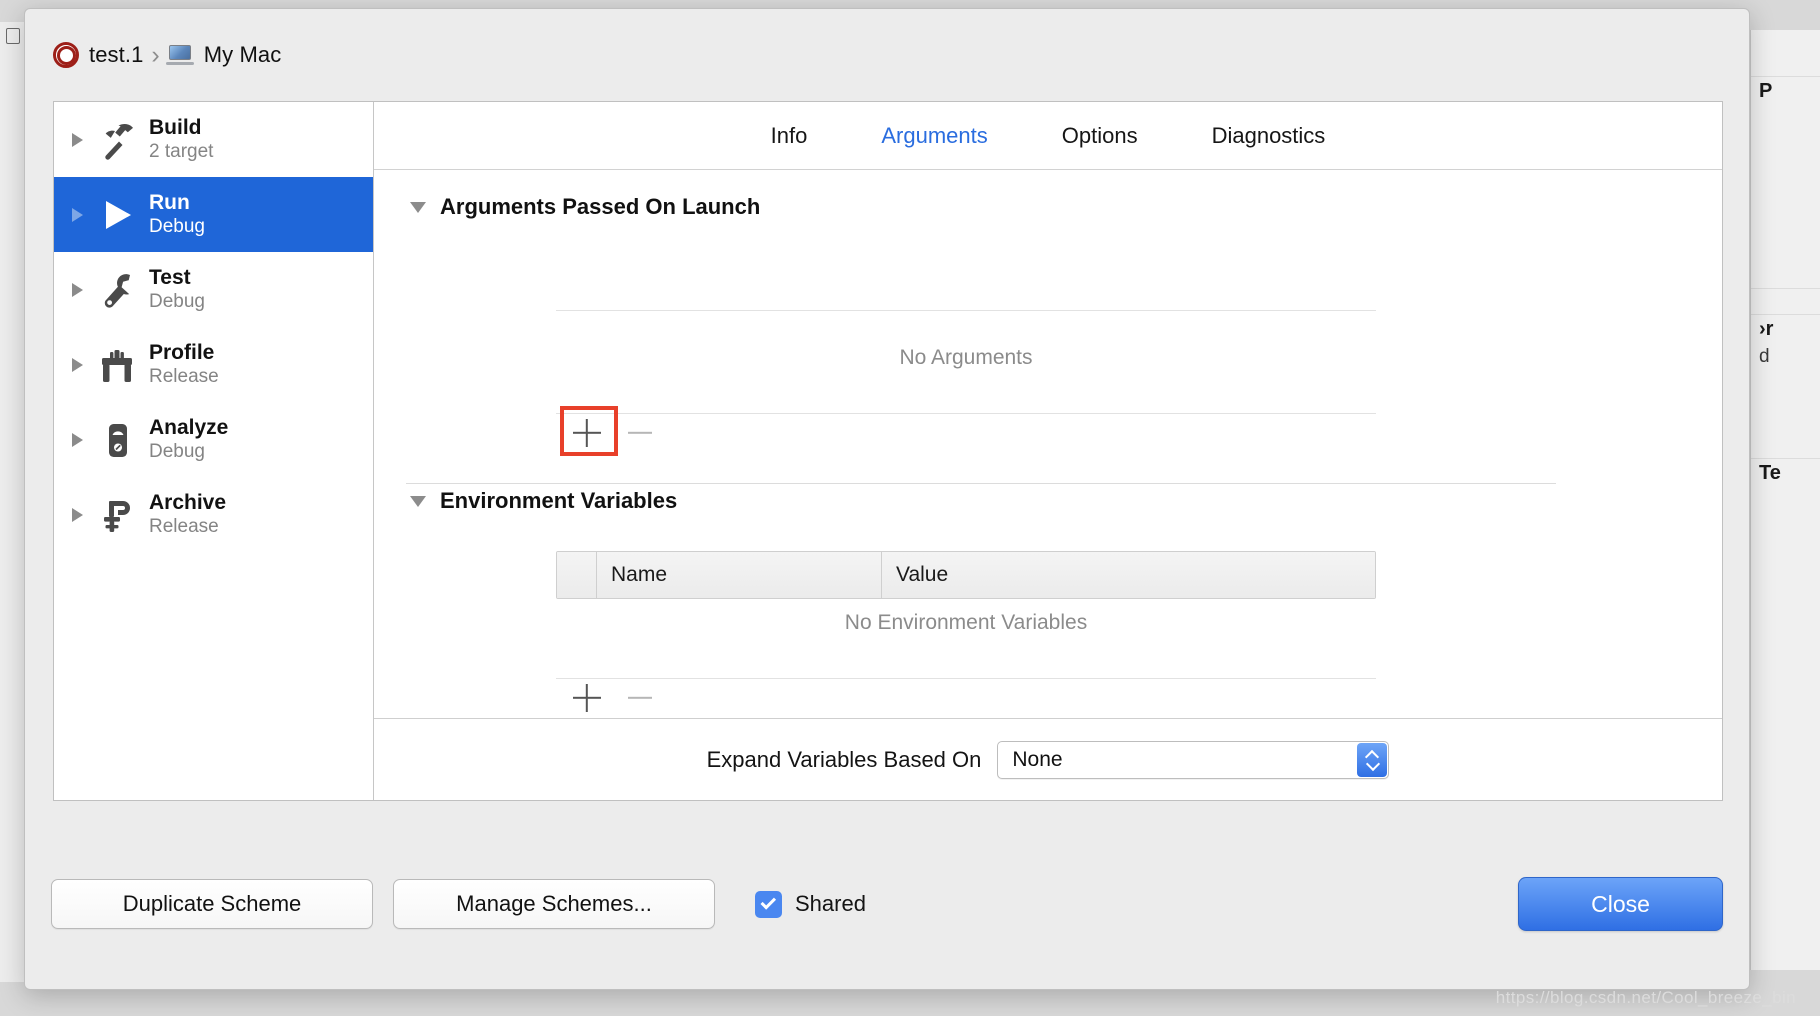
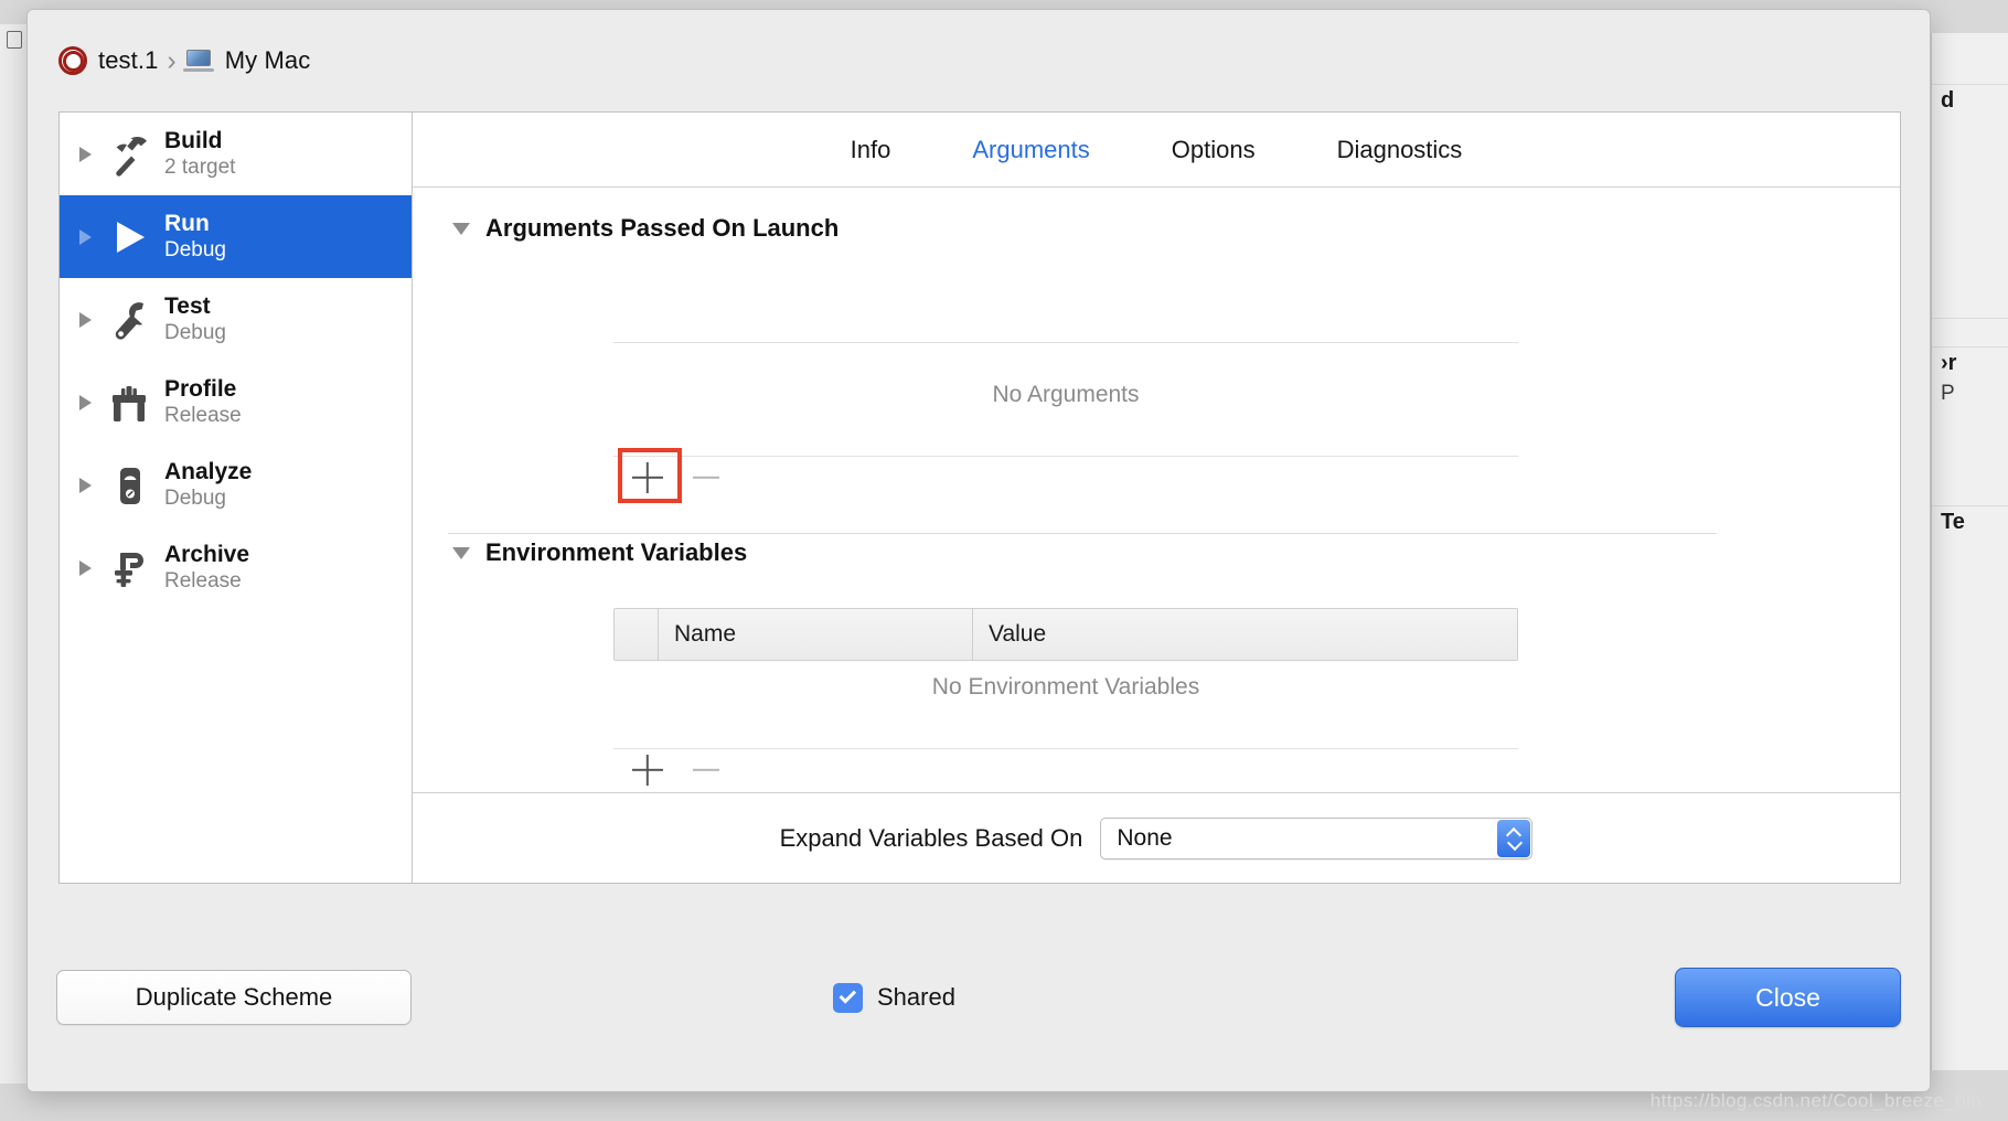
- P
+ d
  ›r
- d
+ P
  Te
  test.1
  ›
  My Mac
  Build
  2 target
  Run
  Debug
  Test
  Debug
  Profile
  Release
  Analyze
  Debug
  Archive
  Release
  Info
  Arguments
  Options
  Diagnostics
  Arguments Passed On Launch
  No Arguments
  Environment Variables
  Name
  Value
  No Environment Variables
  Expand Variables Based On
  None
  Duplicate Scheme
- Manage Schemes...
  Shared
  Close
  https://blog.csdn.net/Cool_breeze_bin
